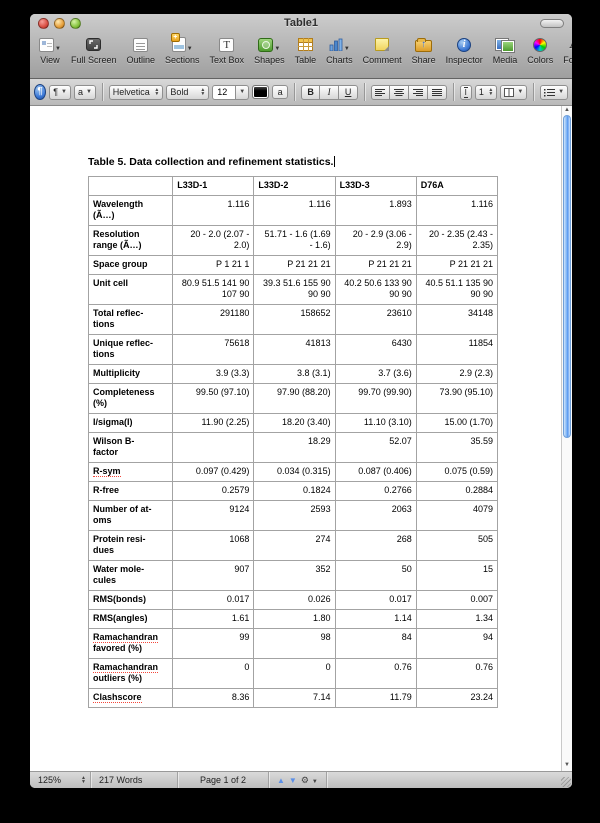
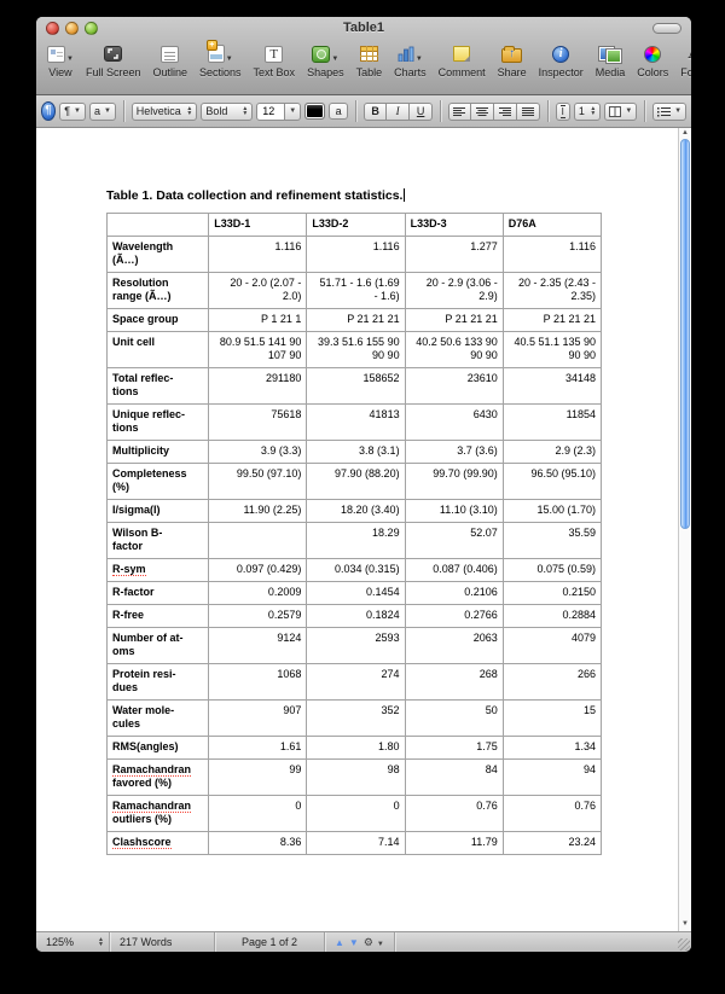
  Table1
  View
  Full Screen
  Outline
  Sections
  T
  Text Box
  Shapes
  Table
  Charts
  Comment
  Share
  i
  Inspector
  Media
  Colors
  ¶
  ¶
  a
  Helvetica
  Bold
  12
  a
  B
  I
  U
  I
  1
- Table 5. Data collection and refinement statistics.
+ Table 1. Data collection and refinement statistics.
  	L33D-1	L33D-2	L33D-3	D76A
- Wavelength (Ã…)	1.116	1.116	1.893	1.116
+ Wavelength (Ã…)	1.116	1.116	1.277	1.116
  Resolution range (Ã…)	20 - 2.0 (2.07 - 2.0)	51.71 - 1.6 (1.69 - 1.6)	20 - 2.9 (3.06 - 2.9)	20 - 2.35 (2.43 - 2.35)
  Space group	P 1 21 1	P 21 21 21	P 21 21 21	P 21 21 21
  Unit cell	80.9 51.5 141 90 107 90	39.3 51.6 155 90 90 90	40.2 50.6 133 90 90 90	40.5 51.1 135 90 90 90
  Total reflec- tions	291180	158652	23610	34148
  Unique reflec- tions	75618	41813	6430	11854
  Multiplicity	3.9 (3.3)	3.8 (3.1)	3.7 (3.6)	2.9 (2.3)
- Completeness (%)	99.50 (97.10)	97.90 (88.20)	99.70 (99.90)	73.90 (95.10)
+ Completeness (%)	99.50 (97.10)	97.90 (88.20)	99.70 (99.90)	96.50 (95.10)
  I/sigma(I)	11.90 (2.25)	18.20 (3.40)	11.10 (3.10)	15.00 (1.70)
  Wilson B- factor		18.29	52.07	35.59
  R-sym	0.097 (0.429)	0.034 (0.315)	0.087 (0.406)	0.075 (0.59)
+ R-factor	0.2009	0.1454	0.2106	0.2150
  R-free	0.2579	0.1824	0.2766	0.2884
  Number of at- oms	9124	2593	2063	4079
- Protein resi- dues	1068	274	268	505
+ Protein resi- dues	1068	274	268	266
  Water mole- cules	907	352	50	15
- RMS(bonds)	0.017	0.026	0.017	0.007
- RMS(angles)	1.61	1.80	1.14	1.34
+ RMS(angles)	1.61	1.80	1.75	1.34
  Ramachandran favored (%)	99	98	84	94
  Ramachandran outliers (%)	0	0	0.76	0.76
  Clashscore	8.36	7.14	11.79	23.24
  125%
  217 Words
  Page 1 of 2
  ▲
  ▼
